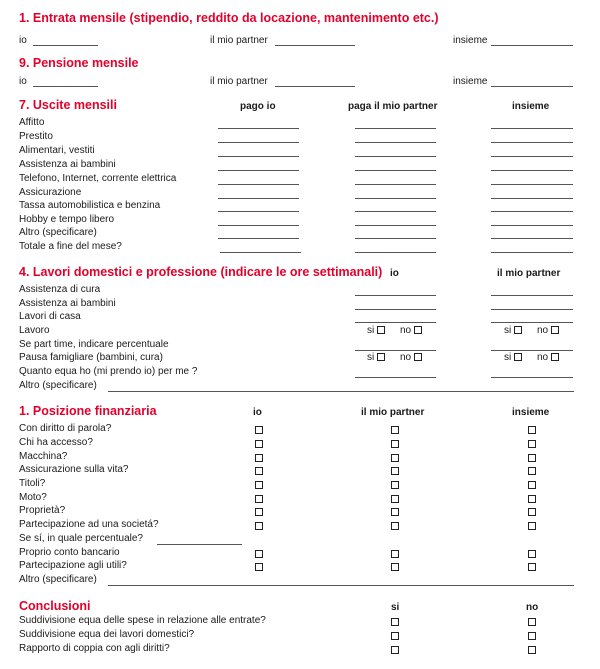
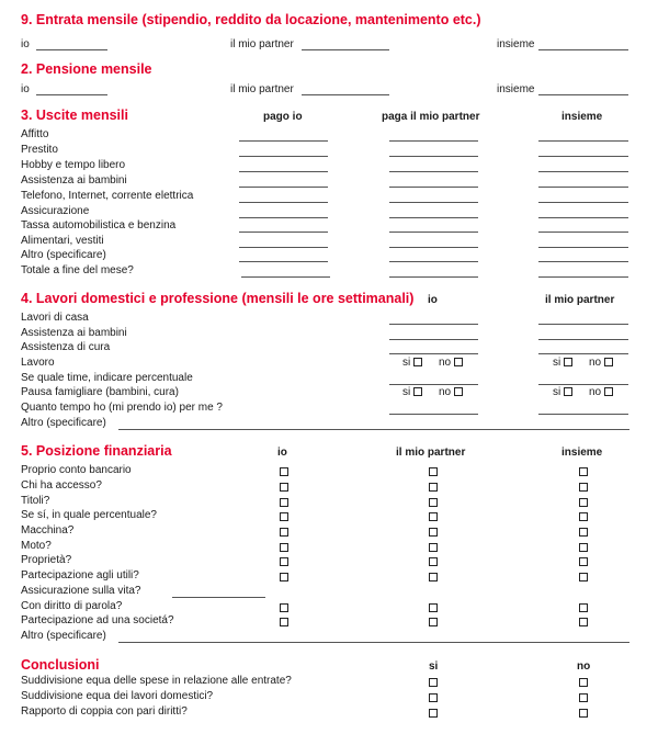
- 1. Entrata mensile (stipendio, reddito da locazione, mantenimento etc.)
+ 9. Entrata mensile (stipendio, reddito da locazione, mantenimento etc.)
  io
  il mio partner
  insieme
- 9. Pensione mensile
+ 2. Pensione mensile
  io
  il mio partner
  insieme
- 7. Uscite mensili
+ 3. Uscite mensili
  pago io
  paga il mio partner
  insieme
- 4. Lavori domestici e professione (indicare le ore settimanali)
+ 4. Lavori domestici e professione (mensili le ore settimanali)
  io
  il mio partner
- 1. Posizione finanziaria
+ 5. Posizione finanziaria
  io
  il mio partner
  insieme
  Conclusioni
  si
  no
  Affitto
  Prestito
- Alimentari, vestiti
+ Hobby e tempo libero
  Assistenza ai bambini
  Telefono, Internet, corrente elettrica
  Assicurazione
  Tassa automobilistica e benzina
- Hobby e tempo libero
+ Alimentari, vestiti
  Altro (specificare)
  Totale a fine del mese?
- Assistenza di cura
+ Lavori di casa
  Assistenza ai bambini
- Lavori di casa
+ Assistenza di cura
  Lavoro
  si
  no
  si
  no
- Se part time, indicare percentuale
+ Se quale time, indicare percentuale
  Pausa famigliare (bambini, cura)
  si
  no
  si
  no
- Quanto equa ho (mi prendo io) per me ?
+ Quanto tempo ho (mi prendo io) per me ?
  Altro (specificare)
- Con diritto di parola?
+ Proprio conto bancario
  Chi ha accesso?
- Macchina?
+ Titoli?
- Assicurazione sulla vita?
+ Se sí, in quale percentuale?
- Titoli?
+ Macchina?
  Moto?
  Proprietà?
- Partecipazione ad una societá?
+ Partecipazione agli utili?
- Se sí, in quale percentuale?
+ Assicurazione sulla vita?
- Proprio conto bancario
+ Con diritto di parola?
- Partecipazione agli utili?
+ Partecipazione ad una societá?
  Altro (specificare)
  Suddivisione equa delle spese in relazione alle entrate?
  Suddivisione equa dei lavori domestici?
- Rapporto di coppia con agli diritti?
+ Rapporto di coppia con pari diritti?
